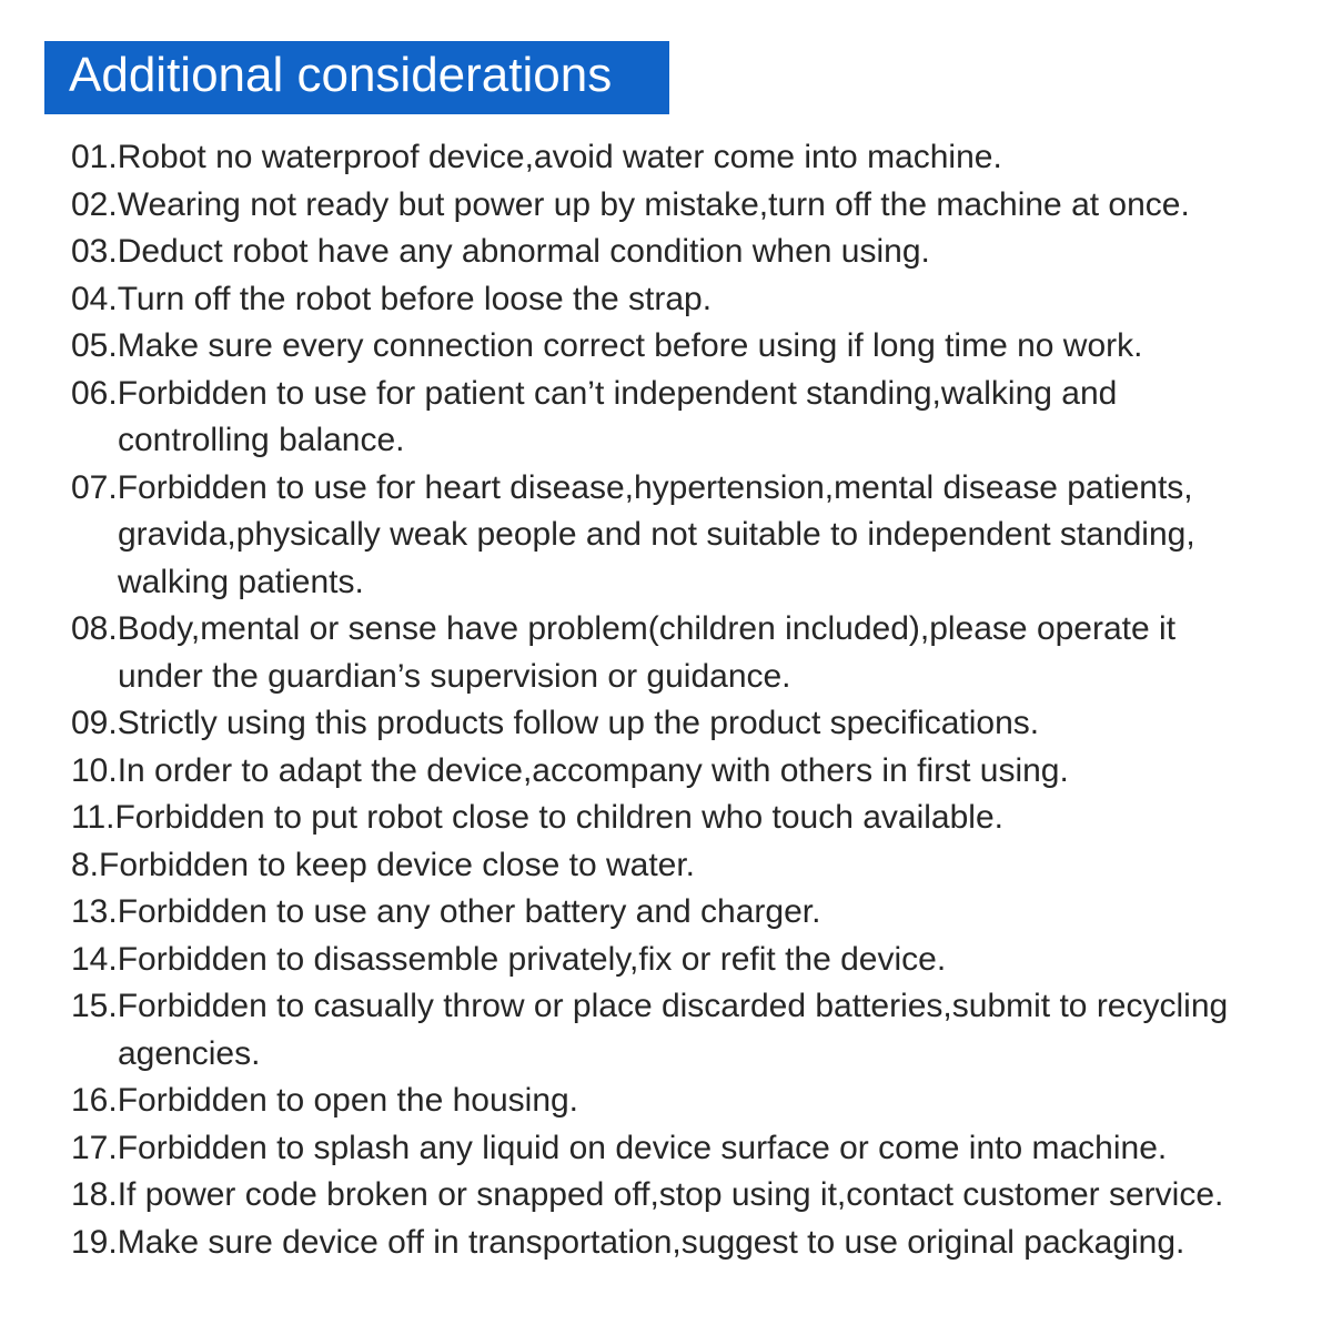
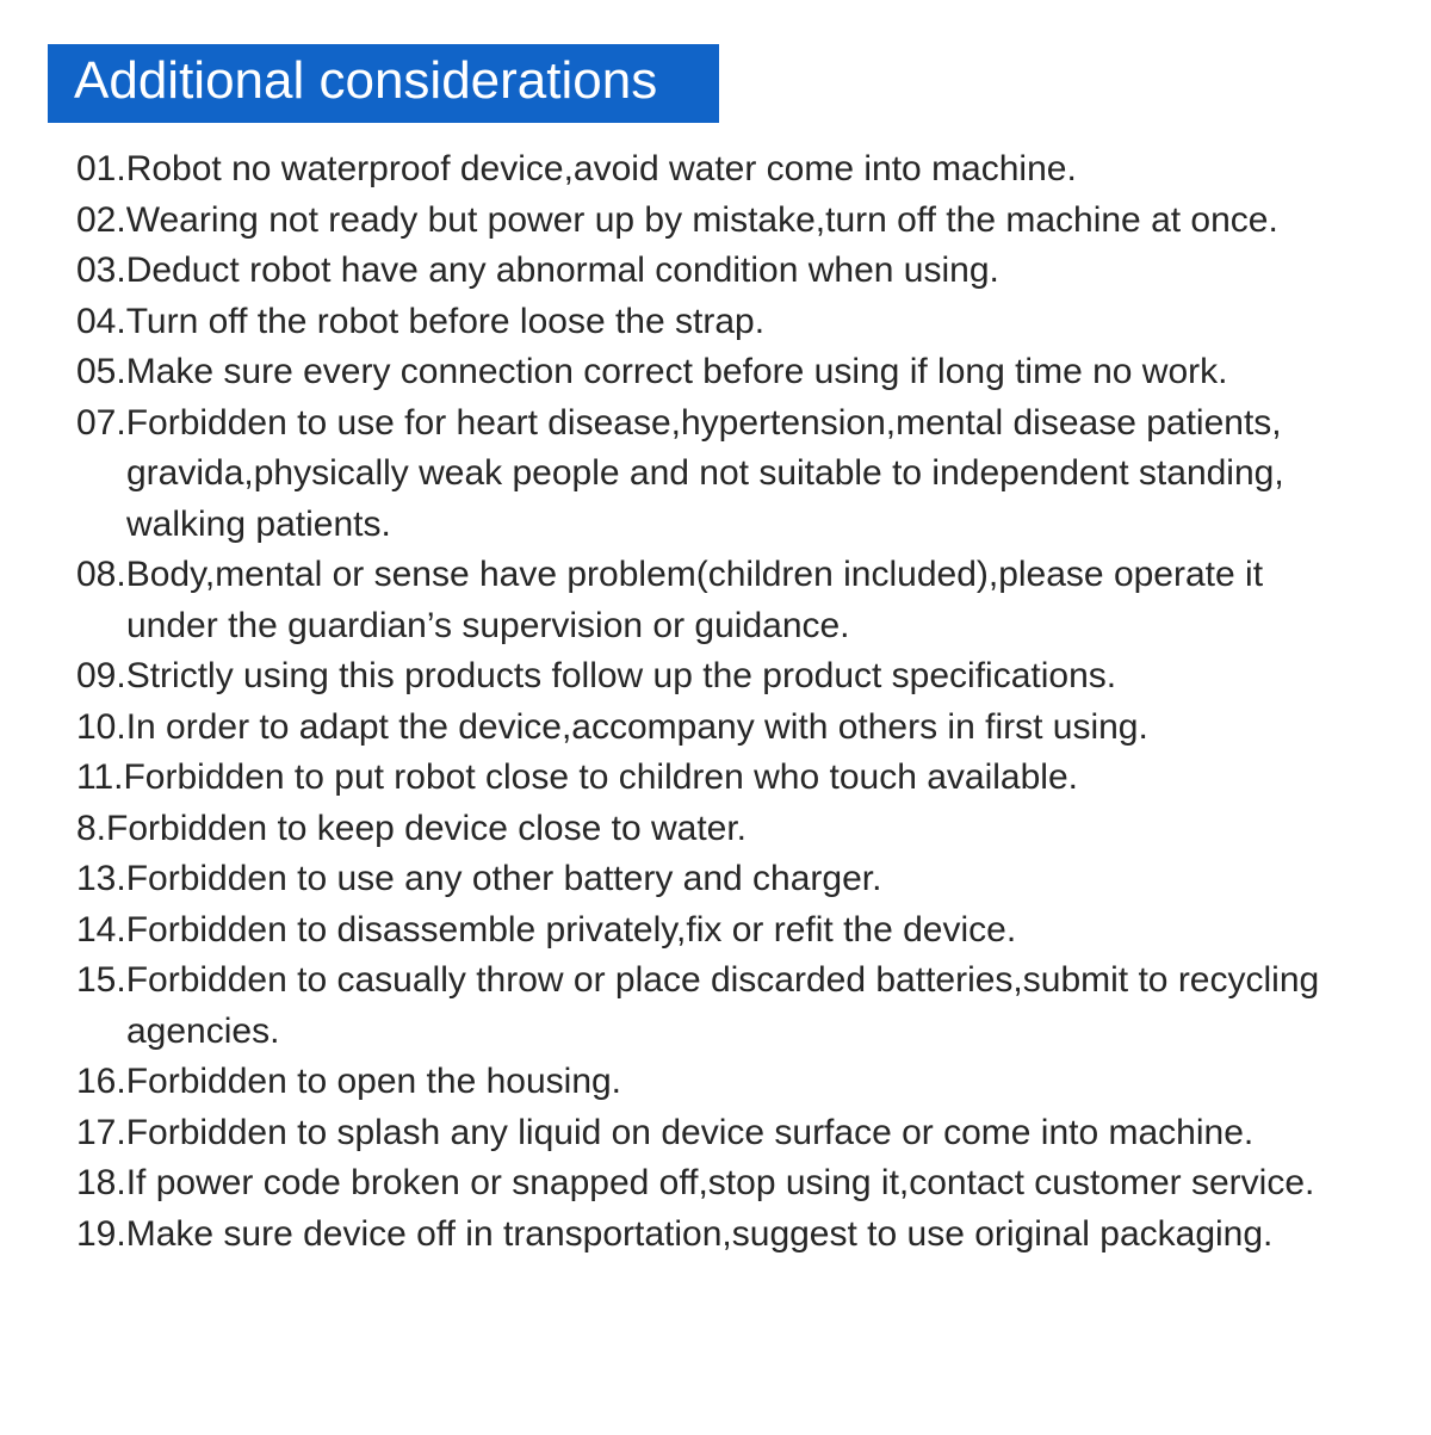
  Additional considerations
  01.Robot no waterproof device,avoid water come into machine.
  02.Wearing not ready but power up by mistake,turn off the machine at once.
  03.Deduct robot have any abnormal condition when using.
  04.Turn off the robot before loose the strap.
  05.Make sure every connection correct before using if long time no work.
- 06.Forbidden to use for patient can’t independent standing,walking and
- controlling balance.
  07.Forbidden to use for heart disease,hypertension,mental disease patients,
  gravida,physically weak people and not suitable to independent standing,
  walking patients.
  08.Body,mental or sense have problem(children included),please operate it
  under the guardian’s supervision or guidance.
  09.Strictly using this products follow up the product specifications.
  10.In order to adapt the device,accompany with others in first using.
  11.Forbidden to put robot close to children who touch available.
  8.Forbidden to keep device close to water.
  13.Forbidden to use any other battery and charger.
  14.Forbidden to disassemble privately,fix or refit the device.
  15.Forbidden to casually throw or place discarded batteries,submit to recycling
  agencies.
  16.Forbidden to open the housing.
  17.Forbidden to splash any liquid on device surface or come into machine.
  18.If power code broken or snapped off,stop using it,contact customer service.
  19.Make sure device off in transportation,suggest to use original packaging.
